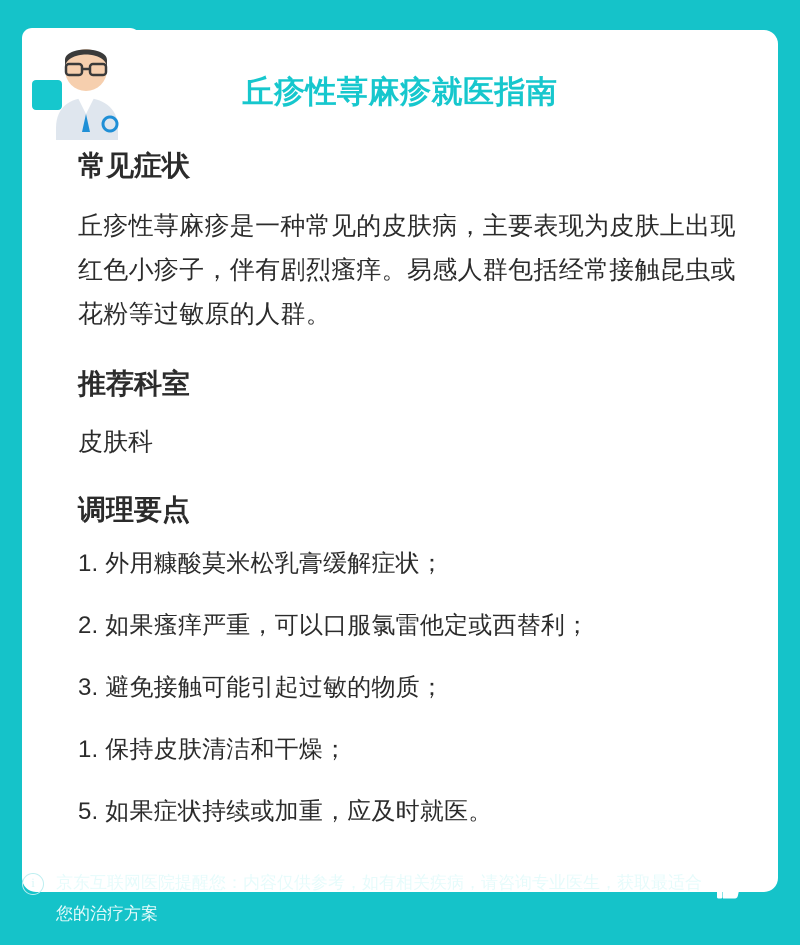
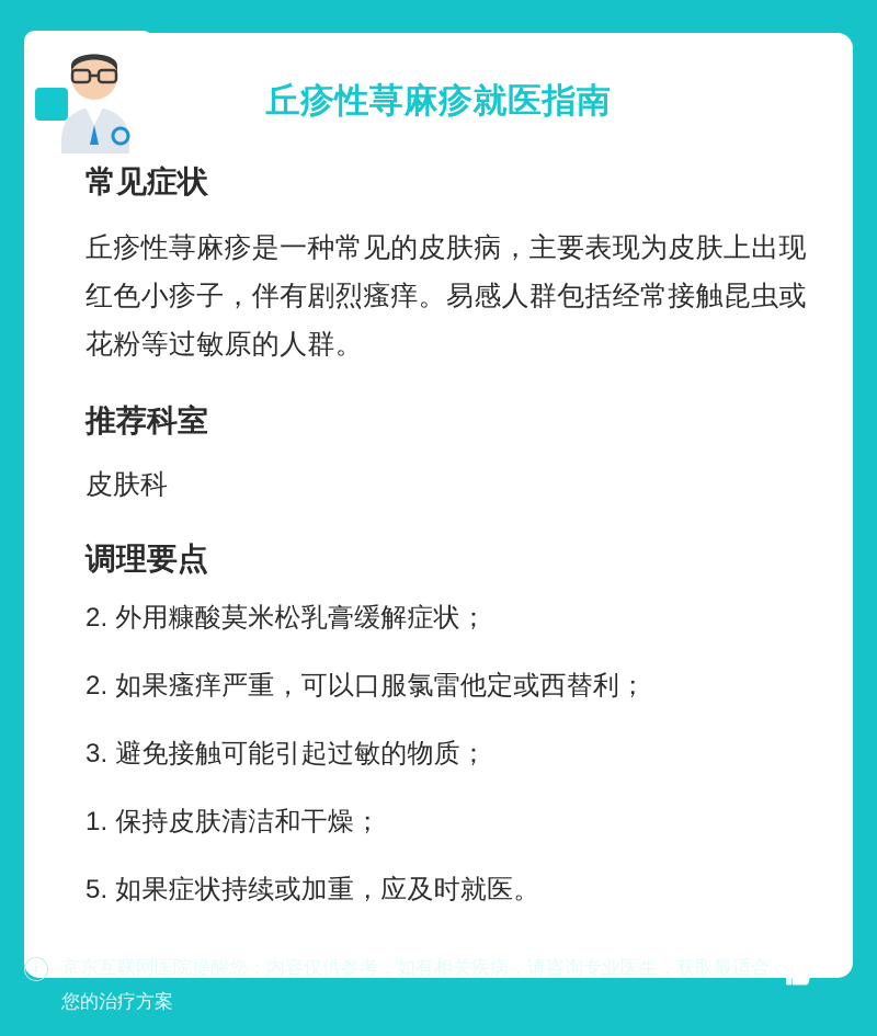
  丘疹性荨麻疹就医指南
  常见症状
  丘疹性荨麻疹是一种常见的皮肤病，主要表现为皮肤上出现红色小疹子，伴有剧烈瘙痒。易感人群包括经常接触昆虫或花粉等过敏原的人群。
  推荐科室
  皮肤科
  调理要点
- 1. 外用糠酸莫米松乳膏缓解症状；
+ 2. 外用糠酸莫米松乳膏缓解症状；
  2. 如果瘙痒严重，可以口服氯雷他定或西替利；
  3. 避免接触可能引起过敏的物质；
  1. 保持皮肤清洁和干燥；
  5. 如果症状持续或加重，应及时就医。
  i
  京东互联网医院提醒您：内容仅供参考，如有相关疾病，请咨询专业医生，获取最适合您的治疗方案
